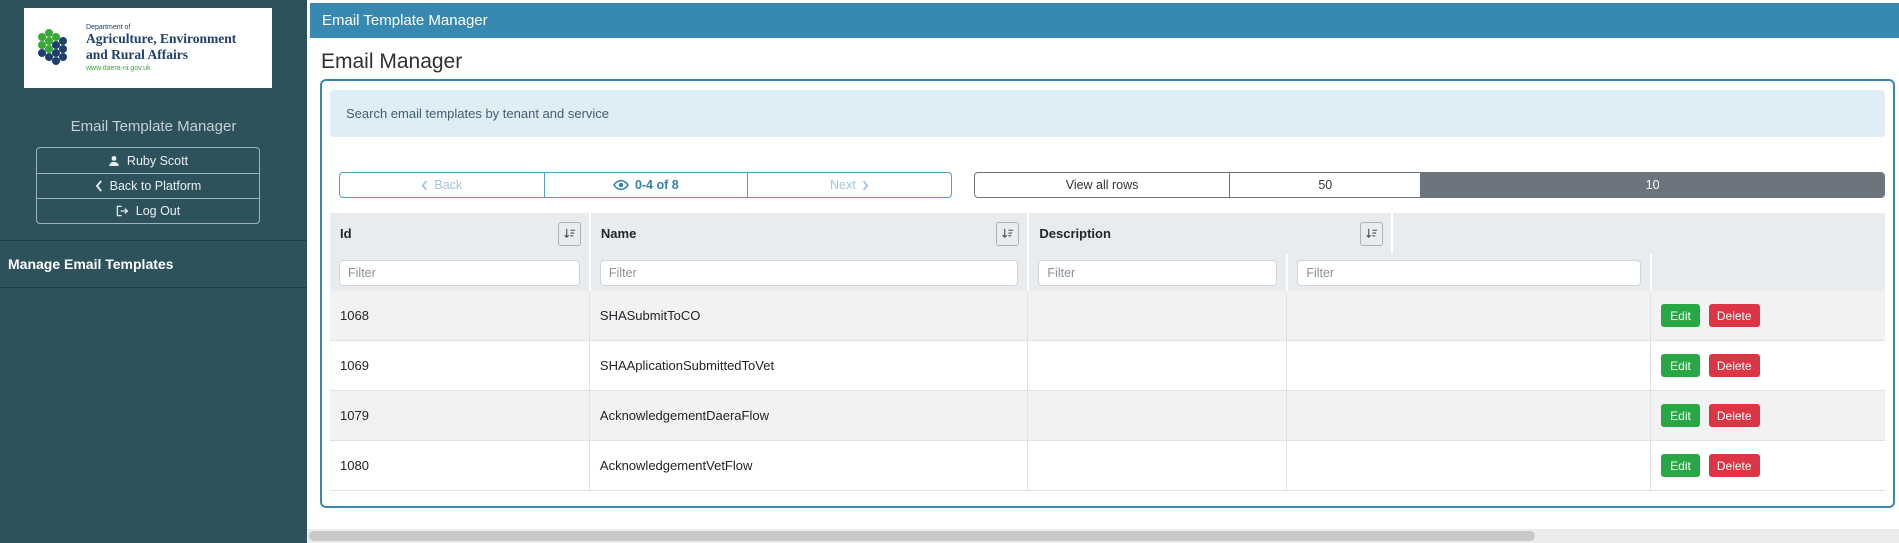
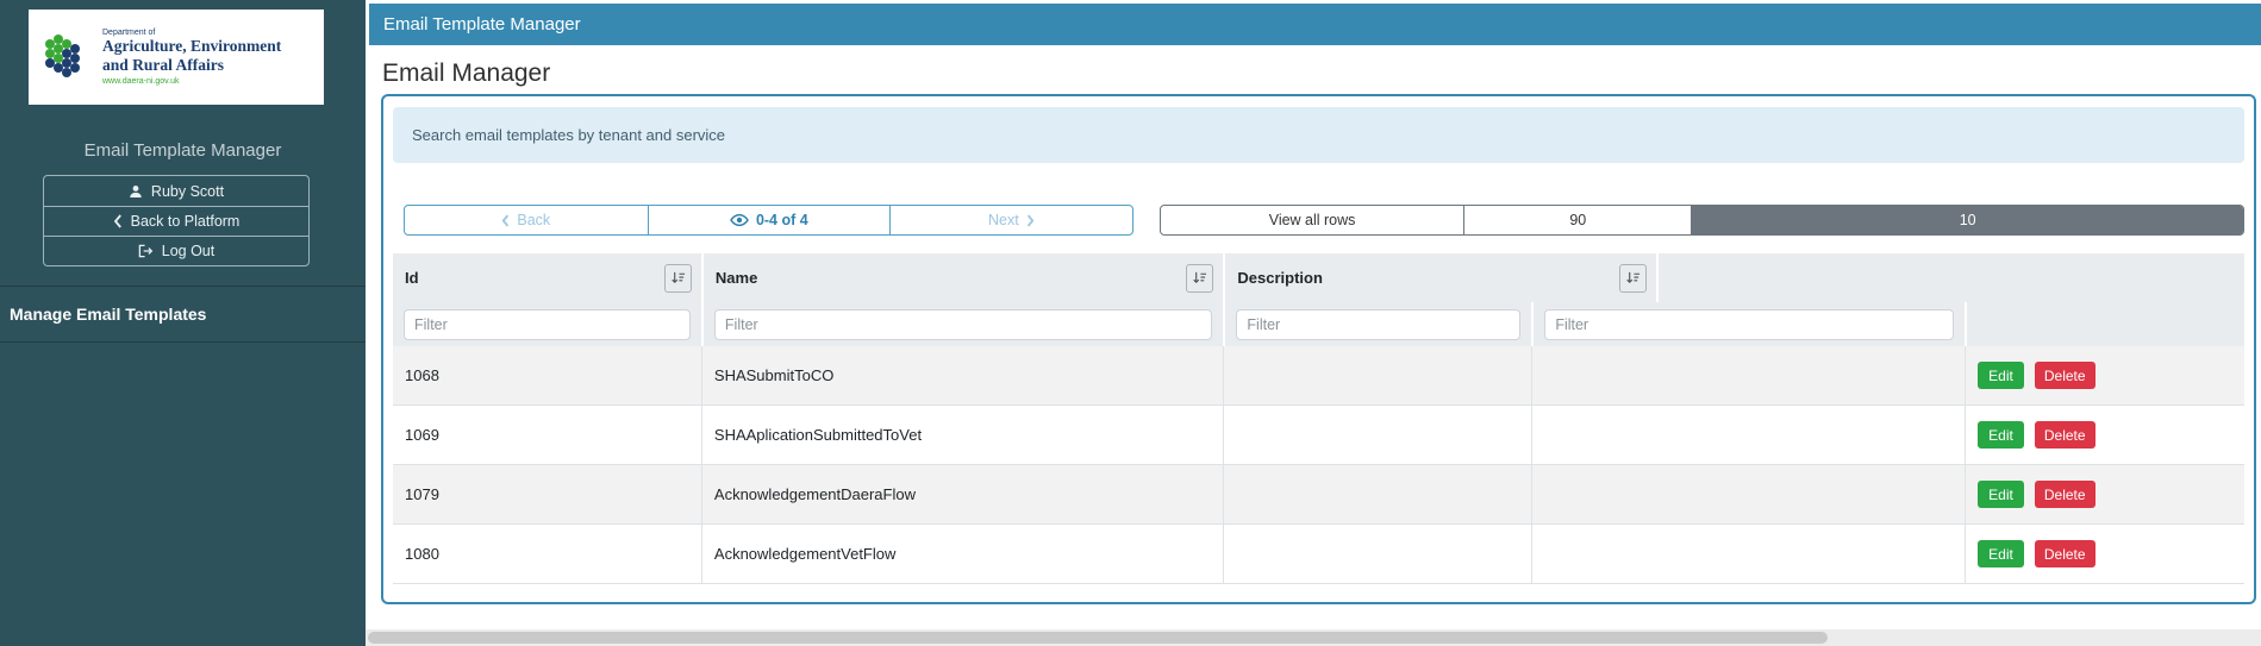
  Agriculture, Environment
  and Rural Affairs
  Email Template Manager
  Ruby Scott
  Back to Platform
  Log Out
  Manage Email Templates
  Email Template Manager
  Email Manager
  Search email templates by tenant and service
  Back
- 0-4 of 8
+ 0-4 of 4
  Next
  View all rows
- 50
+ 90
  10
  Id
  Name
  Description
  Filter
  Filter
  Filter
  Filter
  1068
  SHASubmitToCO
  Edit
  Delete
  1069
  SHAAplicationSubmittedToVet
  Edit
  Delete
  1079
  AcknowledgementDaeraFlow
  Edit
  Delete
  1080
  AcknowledgementVetFlow
  Edit
  Delete
